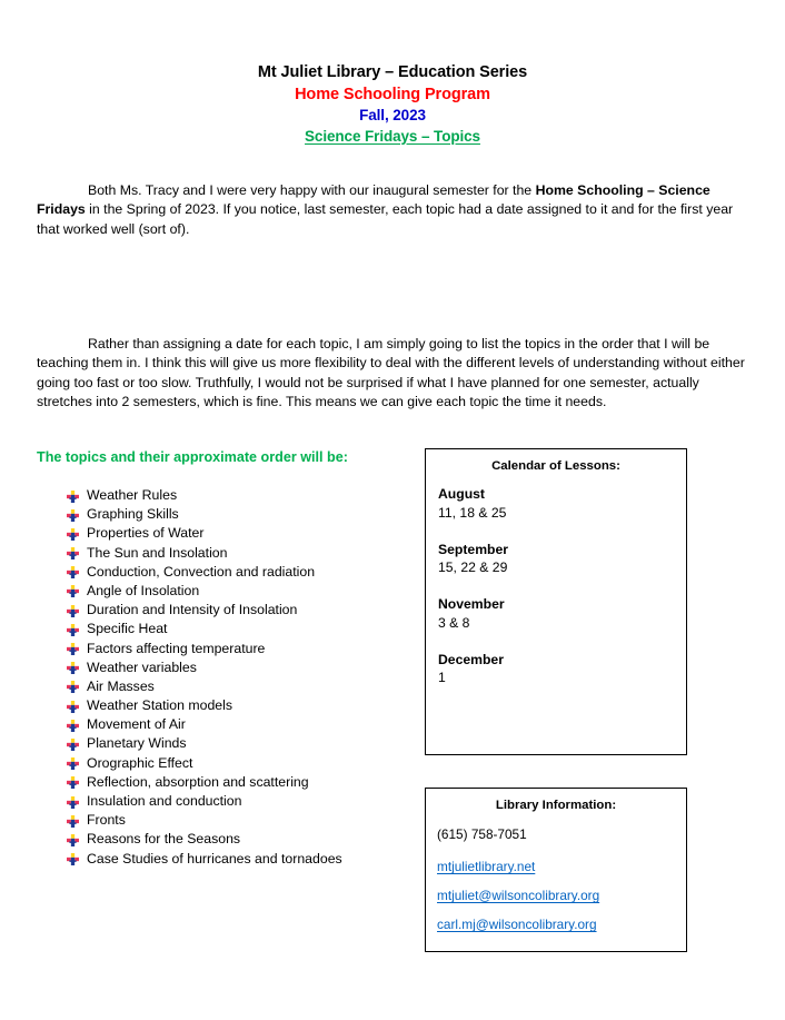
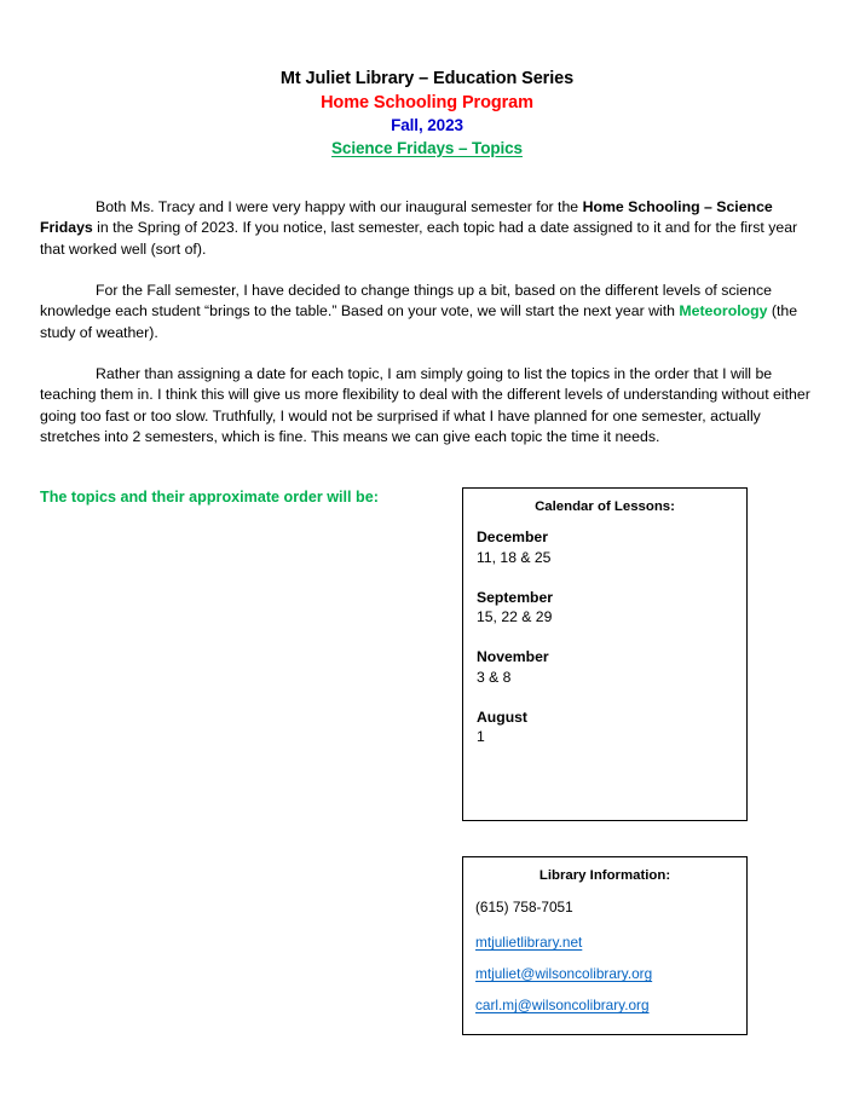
  Mt Juliet Library – Education Series
  Home Schooling Program
  Fall, 2023
  Science Fridays – Topics
  Both Ms. Tracy and I were very happy with our inaugural semester for the Home Schooling – Science Fridays in the Spring of 2023. If you notice, last semester, each topic had a date assigned to it and for the first year that worked well (sort of).
+ For the Fall semester, I have decided to change things up a bit, based on the different levels of science knowledge each student “brings to the table.” Based on your vote, we will start the next year with Meteorology (the study of weather).
  Rather than assigning a date for each topic, I am simply going to list the topics in the order that I will be teaching them in. I think this will give us more flexibility to deal with the different levels of understanding without either going too fast or too slow. Truthfully, I would not be surprised if what I have planned for one semester, actually stretches into 2 semesters, which is fine. This means we can give each topic the time it needs.
  The topics and their approximate order will be:
- Weather Rules
- Graphing Skills
- Properties of Water
- The Sun and Insolation
- Conduction, Convection and radiation
- Angle of Insolation
- Duration and Intensity of Insolation
- Specific Heat
- Factors affecting temperature
- Weather variables
- Air Masses
- Weather Station models
- Movement of Air
- Planetary Winds
- Orographic Effect
- Reflection, absorption and scattering
- Insulation and conduction
- Fronts
- Reasons for the Seasons
- Case Studies of hurricanes and tornadoes
  Calendar of Lessons:
- August
+ December
  11, 18 & 25
  September
  15, 22 & 29
  November
  3 & 8
- December
+ August
  1
  Library Information:
  (615) 758-7051
  mtjulietlibrary.net
  mtjuliet@wilsoncolibrary.org
  carl.mj@wilsoncolibrary.org
